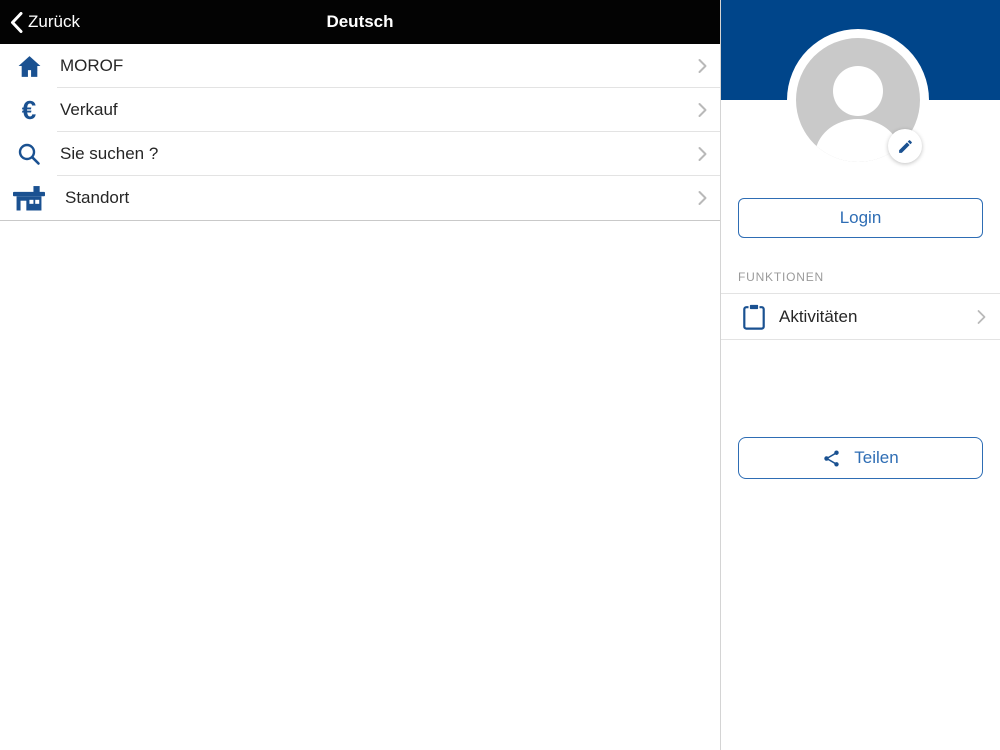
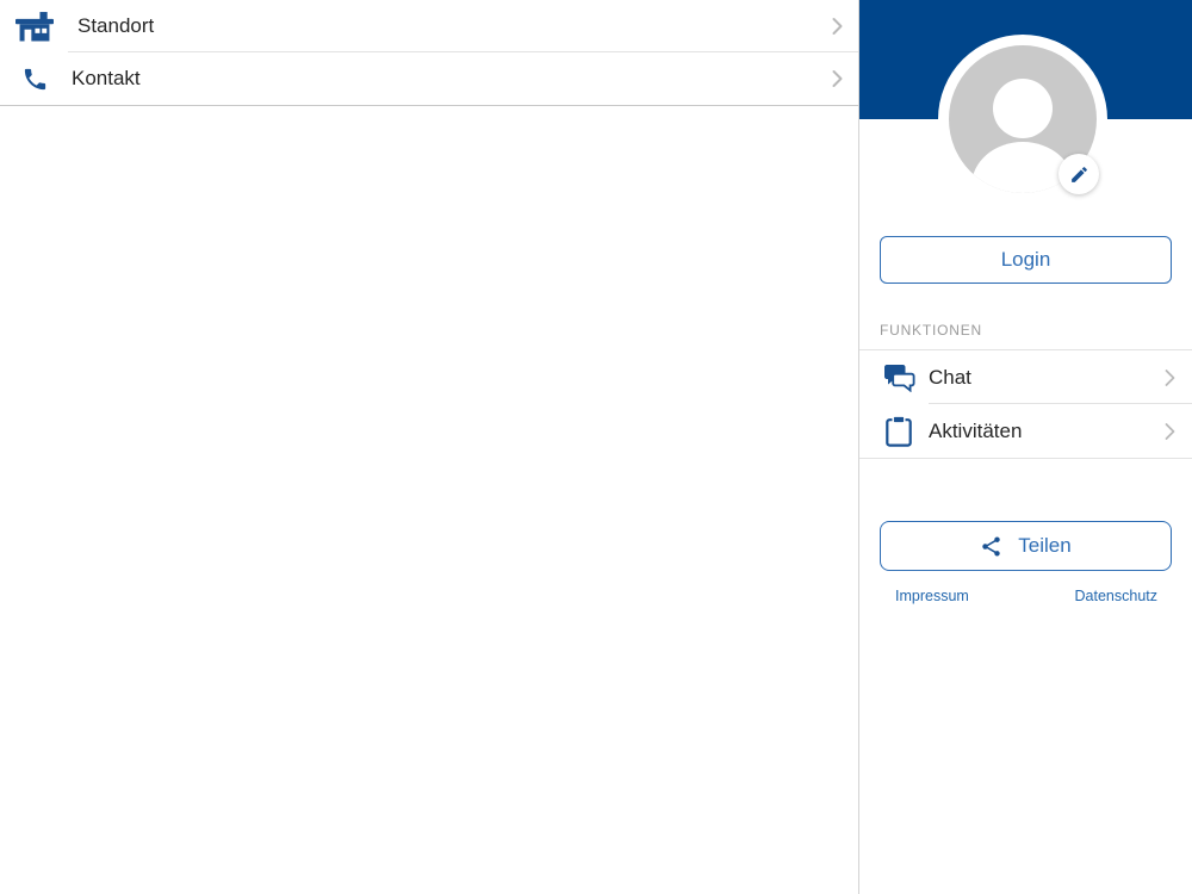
- Zurück
- Deutsch
- MOROF
- €
- Verkauf
- Sie suchen ?
  Standort
+ Kontakt
  Login
  FUNKTIONEN
+ Chat
  Aktivitäten
  Teilen
+ Impressum
+ Datenschutz
